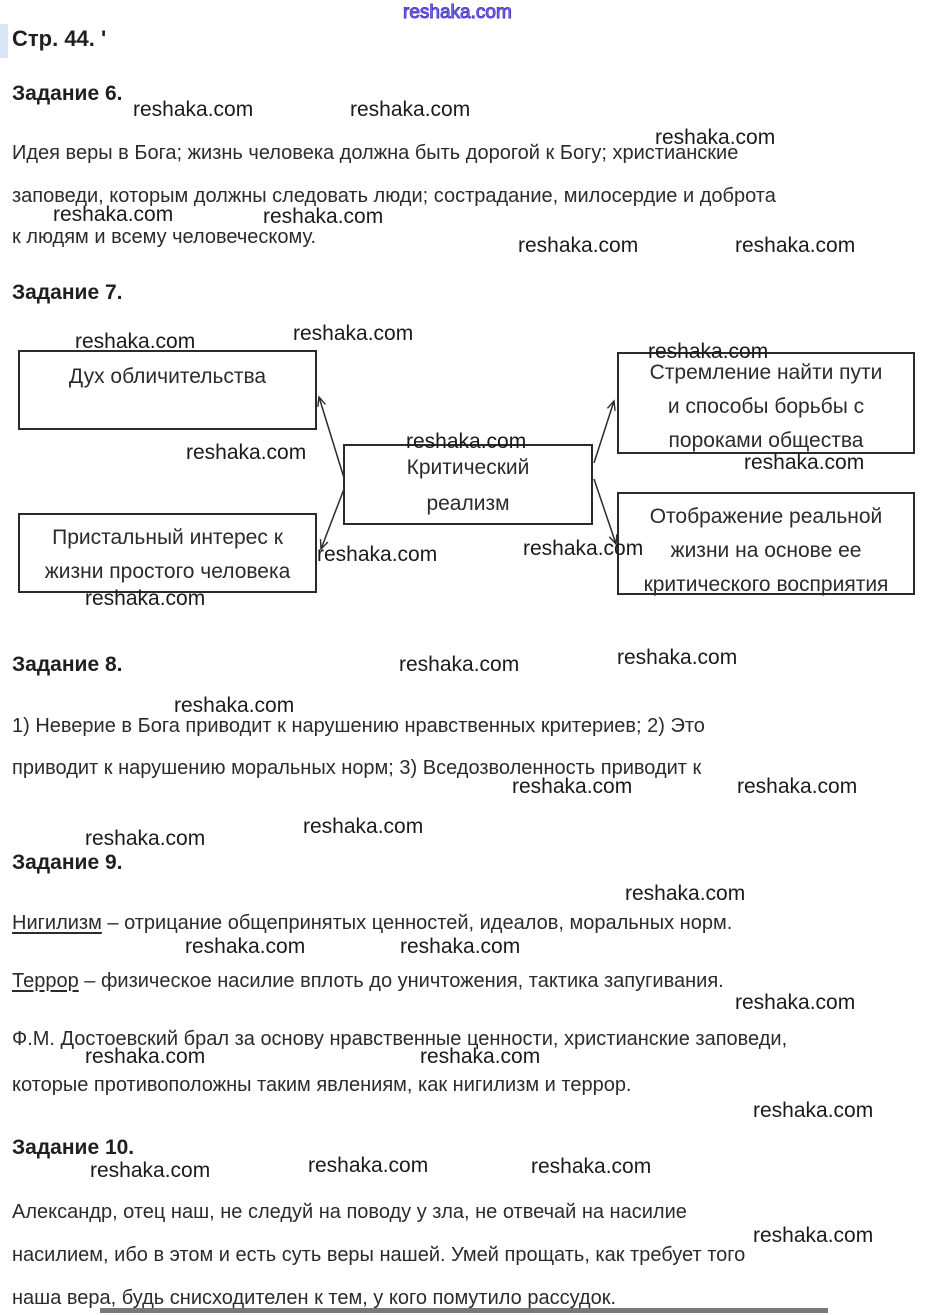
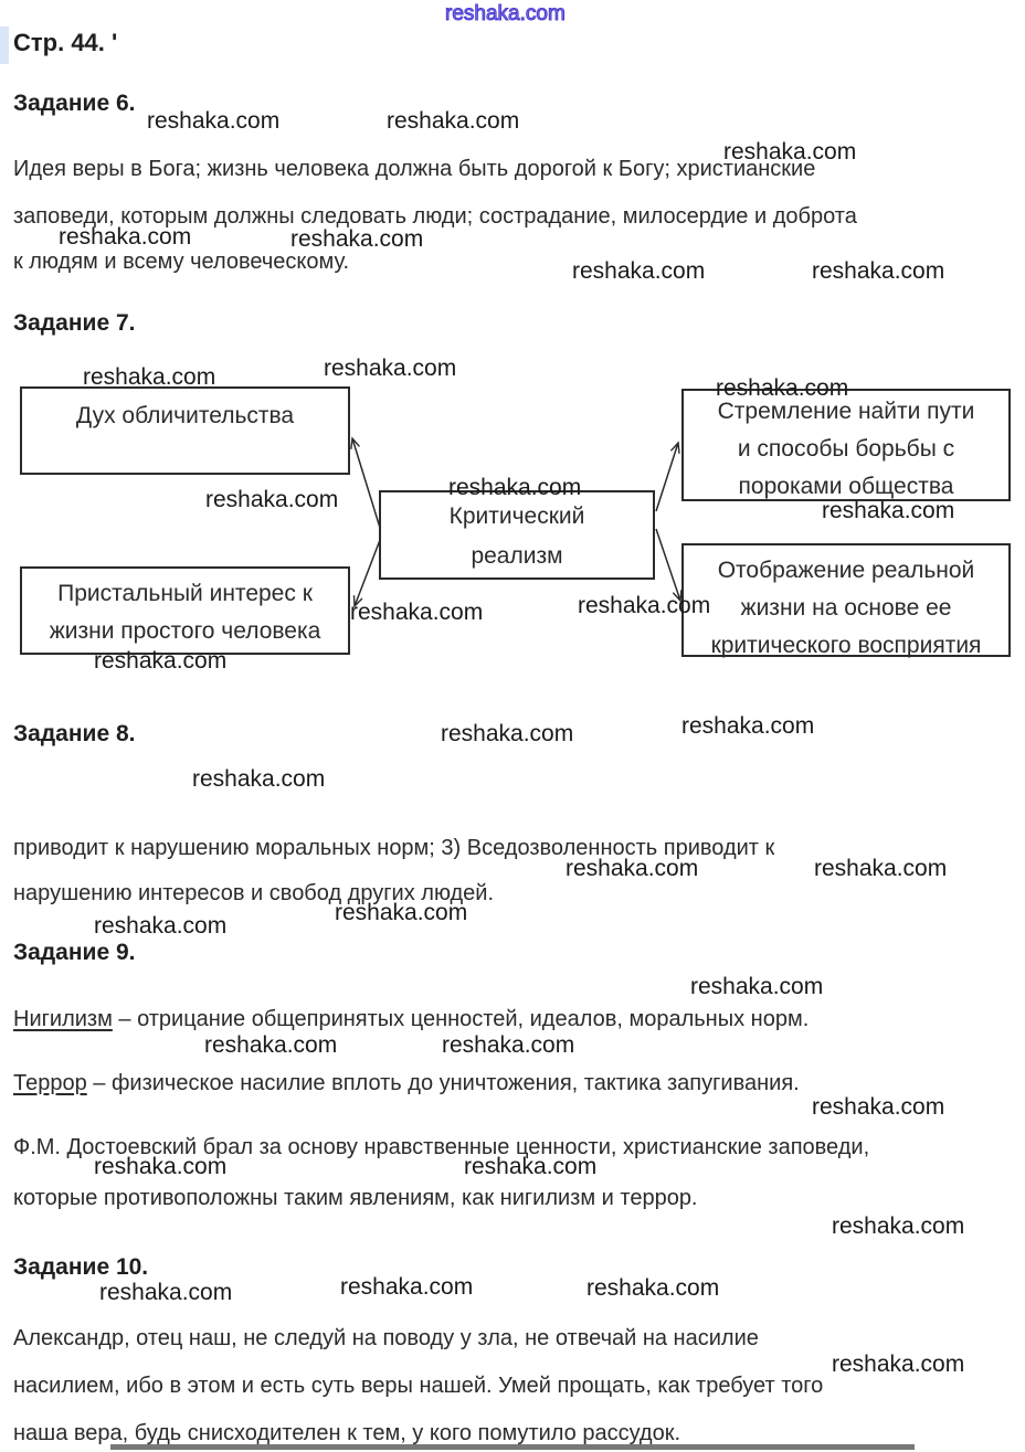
  reshaka.com
  Стр. 44. '
  Задание 6.
  Идея веры в Бога; жизнь человека должна быть дорогой к Богу; христианские
  заповеди, которым должны следовать люди; сострадание, милосердие и доброта
  к людям и всему человеческому.
  Задание 7.
  Дух обличительства
  Пристальный интерес к
  жизни простого человека
  Критический
  реализм
  Стремление найти пути
  и способы борьбы с
  пороками общества
  Отображение реальной
  жизни на основе ее
  критического восприятия
  Задание 8.
- 1) Неверие в Бога приводит к нарушению нравственных критериев; 2) Это
  приводит к нарушению моральных норм; 3) Вседозволенность приводит к
+ нарушению интересов и свобод других людей.
  Задание 9.
  Нигилизм – отрицание общепринятых ценностей, идеалов, моральных норм.
  Террор – физическое насилие вплоть до уничтожения, тактика запугивания.
  Ф.М. Достоевский брал за основу нравственные ценности, христианские заповеди,
  которые противоположны таким явлениям, как нигилизм и террор.
  Задание 10.
  Александр, отец наш, не следуй на поводу у зла, не отвечай на насилие
  насилием, ибо в этом и есть суть веры нашей. Умей прощать, как требует того
  наша вера, будь снисходителен к тем, у кого помутило рассудок.
  reshaka.com
  reshaka.com
  reshaka.com
  reshaka.com
  reshaka.com
  reshaka.com
  reshaka.com
  reshaka.com
  reshaka.com
  reshaka.com
  reshaka.com
  reshaka.com
  reshaka.com
  reshaka.com
  reshaka.com
  reshaka.com
  reshaka.com
  reshaka.com
  reshaka.com
  reshaka.com
  reshaka.com
  reshaka.com
  reshaka.com
  reshaka.com
  reshaka.com
  reshaka.com
  reshaka.com
  reshaka.com
  reshaka.com
  reshaka.com
  reshaka.com
  reshaka.com
  reshaka.com
  reshaka.com
